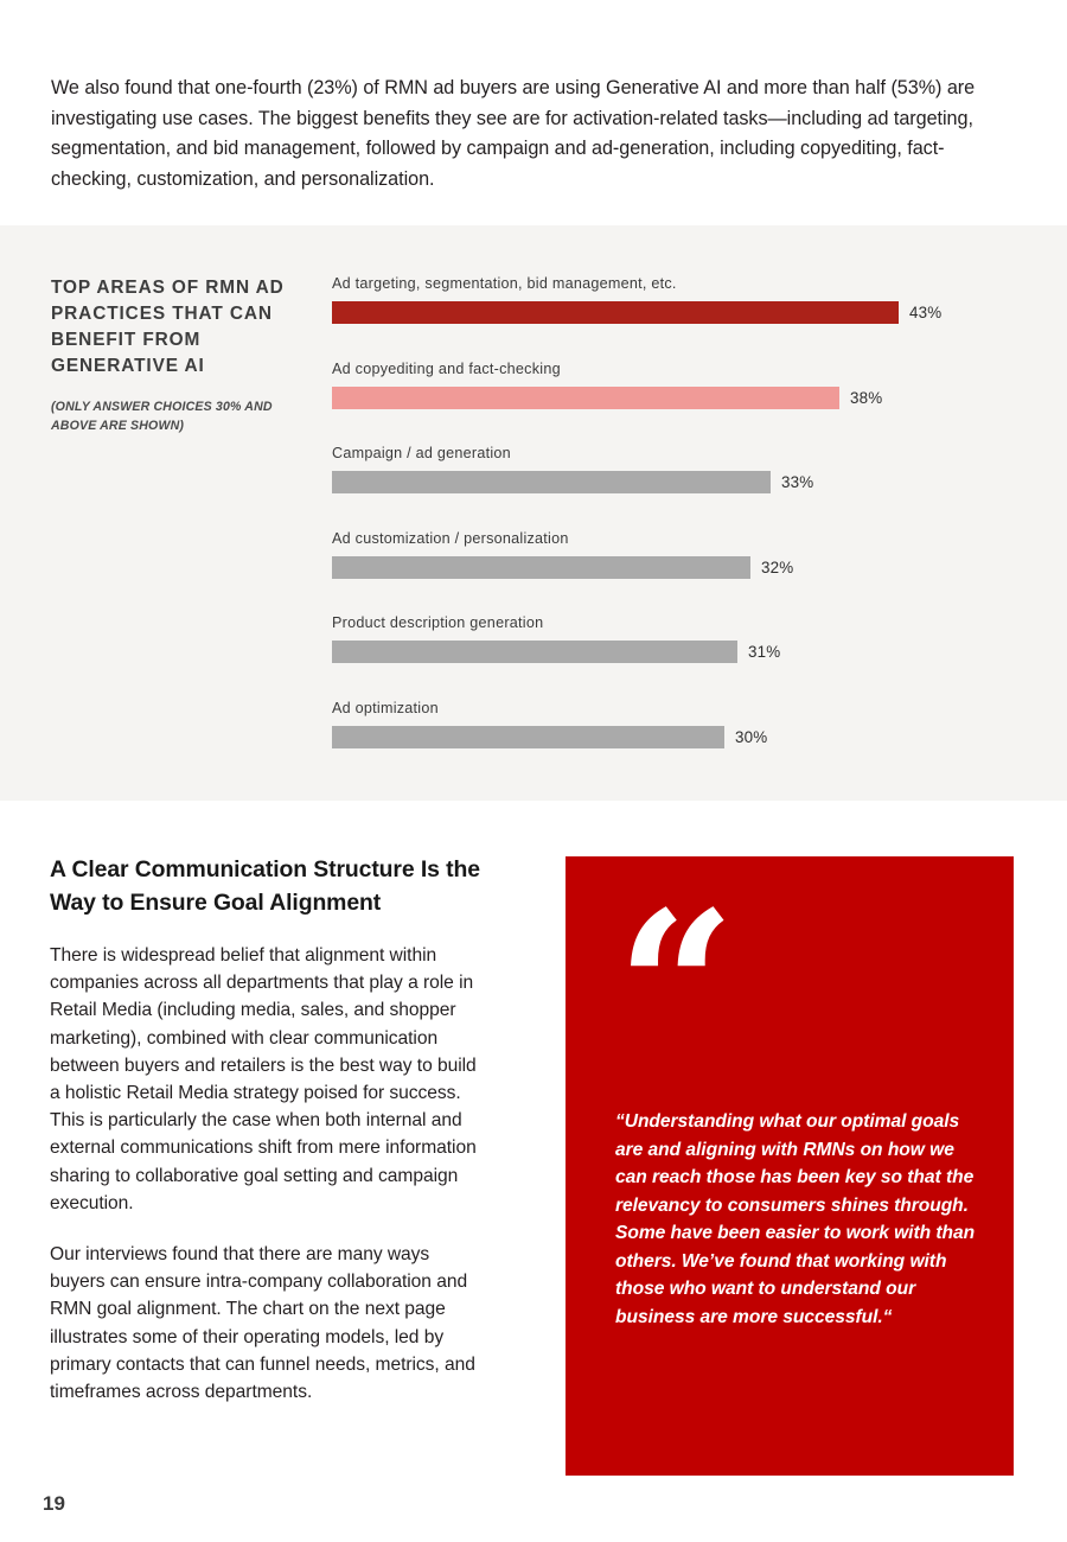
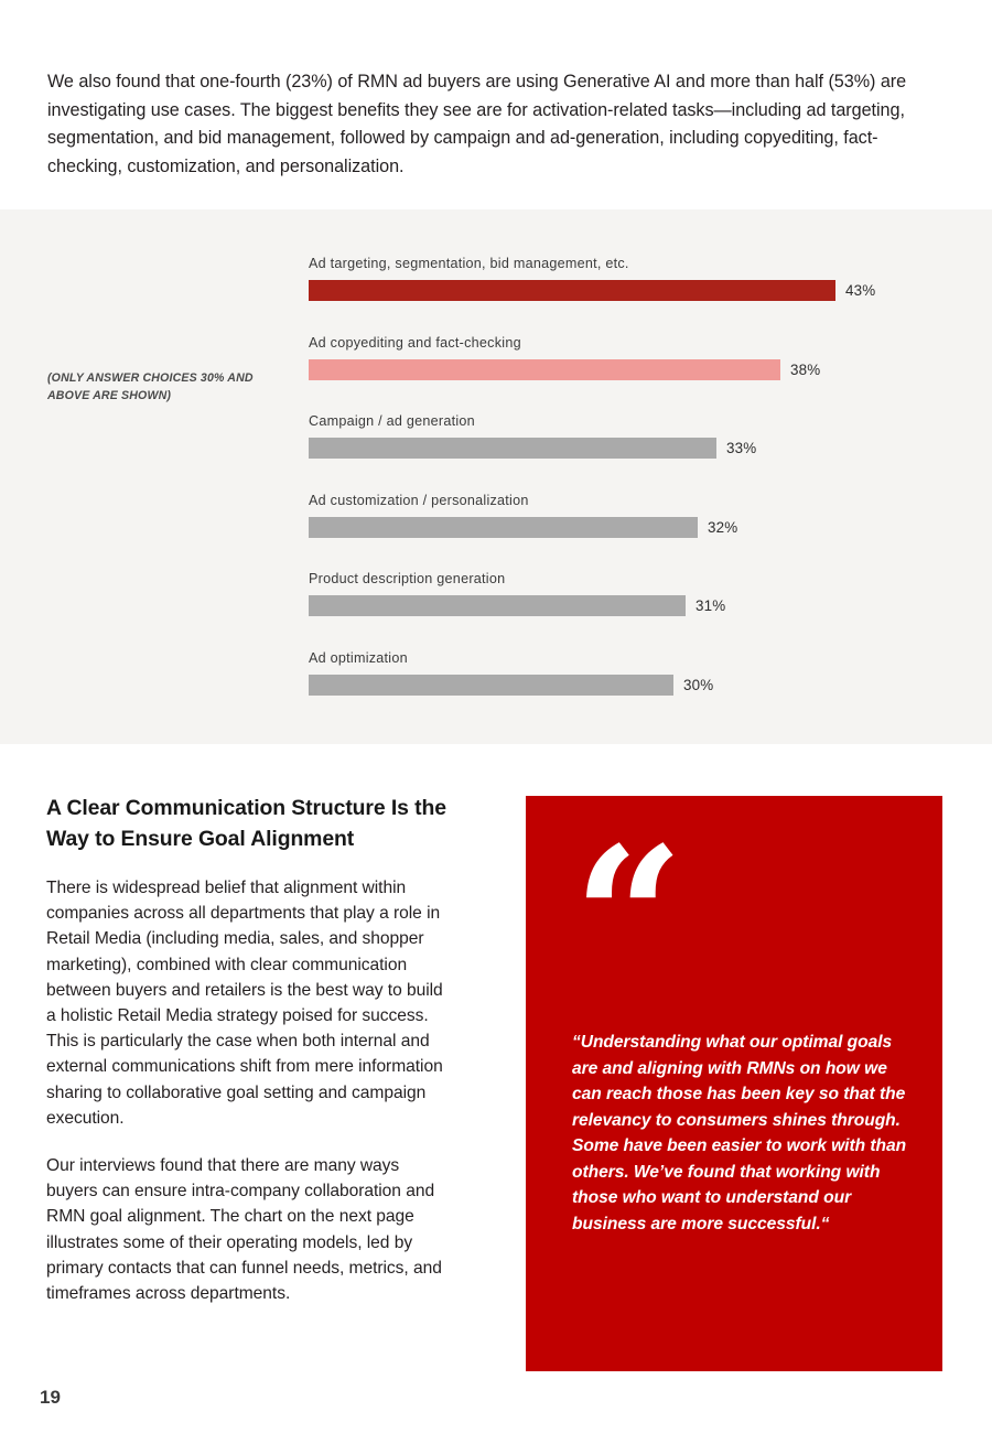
  We also found that one-fourth (23%) of RMN ad buyers are using Generative AI and more than half (53%) are investigating use cases. The biggest benefits they see are for activation-related tasks—including ad targeting, segmentation, and bid management, followed by campaign and ad-generation, including copyediting, fact-checking, customization, and personalization.
- TOP AREAS OF RMN AD PRACTICES THAT CAN BENEFIT FROM GENERATIVE AI
  (ONLY ANSWER CHOICES 30% AND ABOVE ARE SHOWN)
  Ad targeting, segmentation, bid management, etc.
  43%
  Ad copyediting and fact-checking
  38%
  Campaign / ad generation
  33%
  Ad customization / personalization
  32%
  Product description generation
  31%
  Ad optimization
  30%
  A Clear Communication Structure Is the Way to Ensure Goal Alignment
  There is widespread belief that alignment within companies across all departments that play a role in Retail Media (including media, sales, and shopper marketing), combined with clear communication between buyers and retailers is the best way to build a holistic Retail Media strategy poised for success. This is particularly the case when both internal and external communications shift from mere information sharing to collaborative goal setting and campaign execution.
  Our interviews found that there are many ways buyers can ensure intra-company collaboration and RMN goal alignment. The chart on the next page illustrates some of their operating models, led by primary contacts that can funnel needs, metrics, and timeframes across departments.
  “
  “Understanding what our optimal goals are and aligning with RMNs on how we can reach those has been key so that the relevancy to consumers shines through. Some have been easier to work with than others. We’ve found that working with those who want to understand our business are more successful.“
  19
